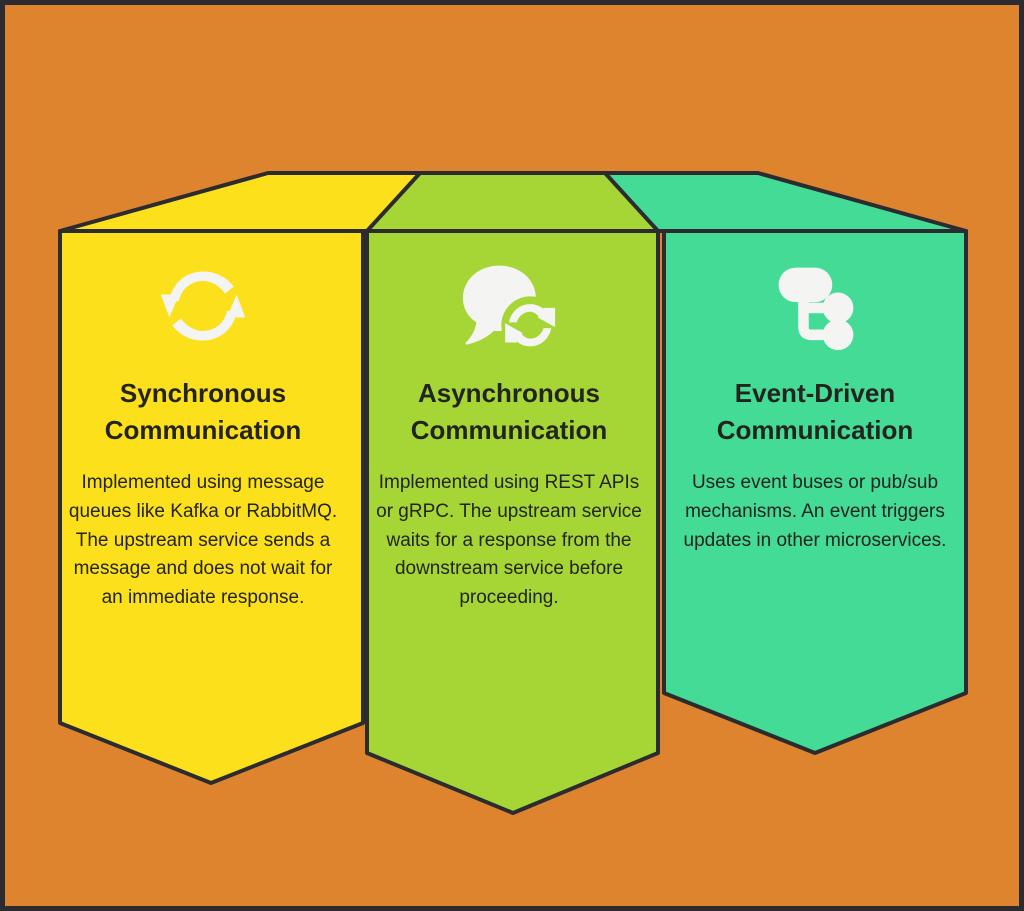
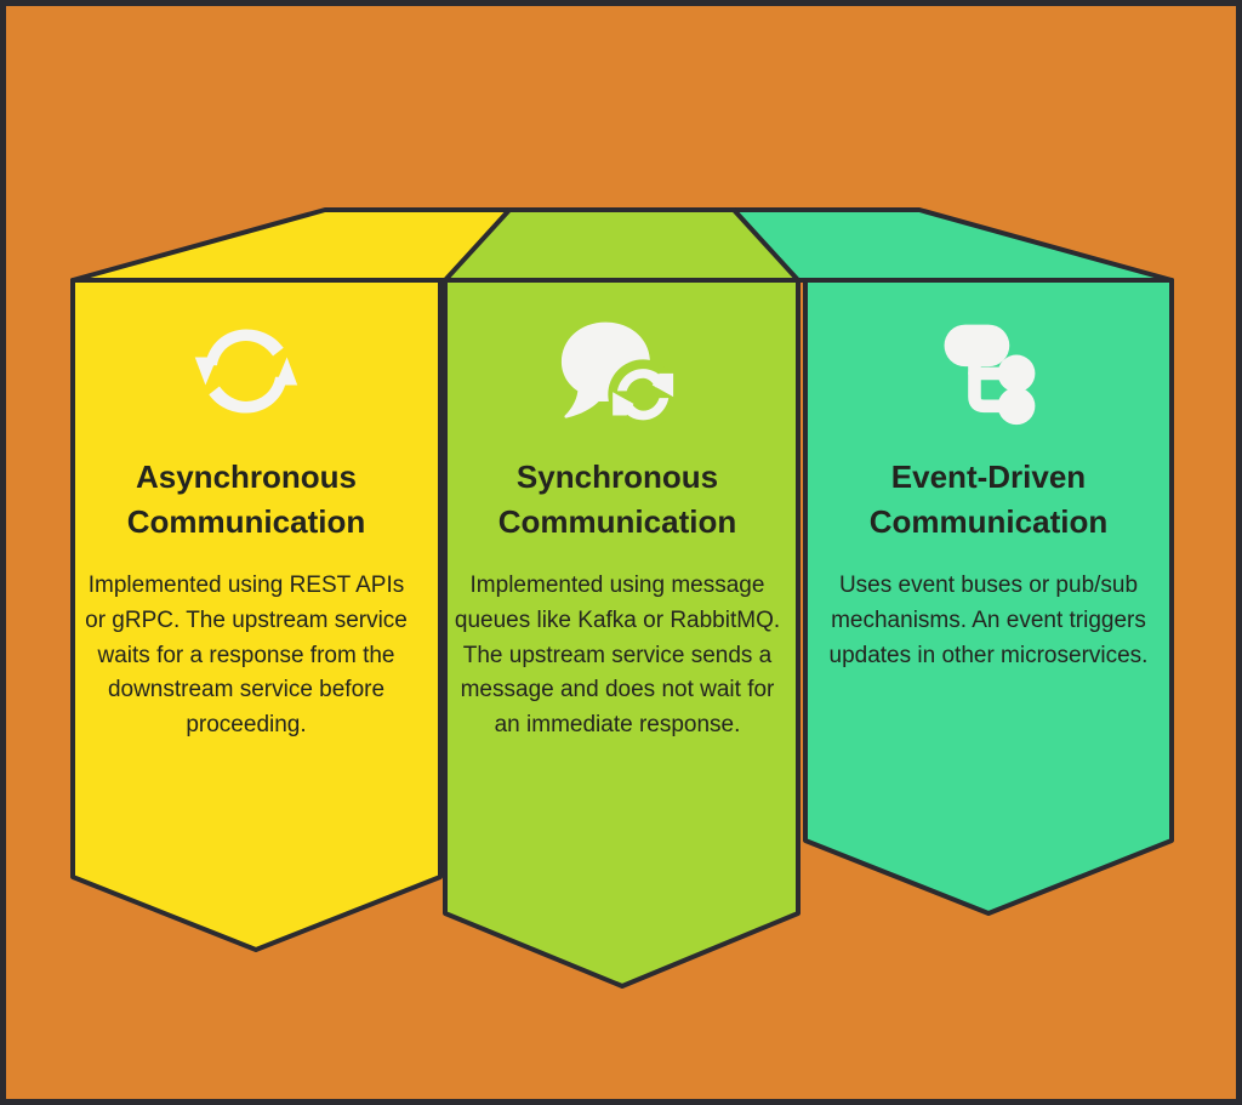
- Synchronous
+ Asynchronous
  Communication
- Implemented using message queues like Kafka or RabbitMQ. The upstream service sends a message and does not wait for an immediate response.
+ Implemented using REST APIs or gRPC. The upstream service waits for a response from the downstream service before proceeding.
- Asynchronous
+ Synchronous
  Communication
- Implemented using REST APIs or gRPC. The upstream service waits for a response from the downstream service before proceeding.
+ Implemented using message queues like Kafka or RabbitMQ. The upstream service sends a message and does not wait for an immediate response.
  Event-Driven
  Communication
  Uses event buses or pub/sub mechanisms. An event triggers updates in other microservices.
